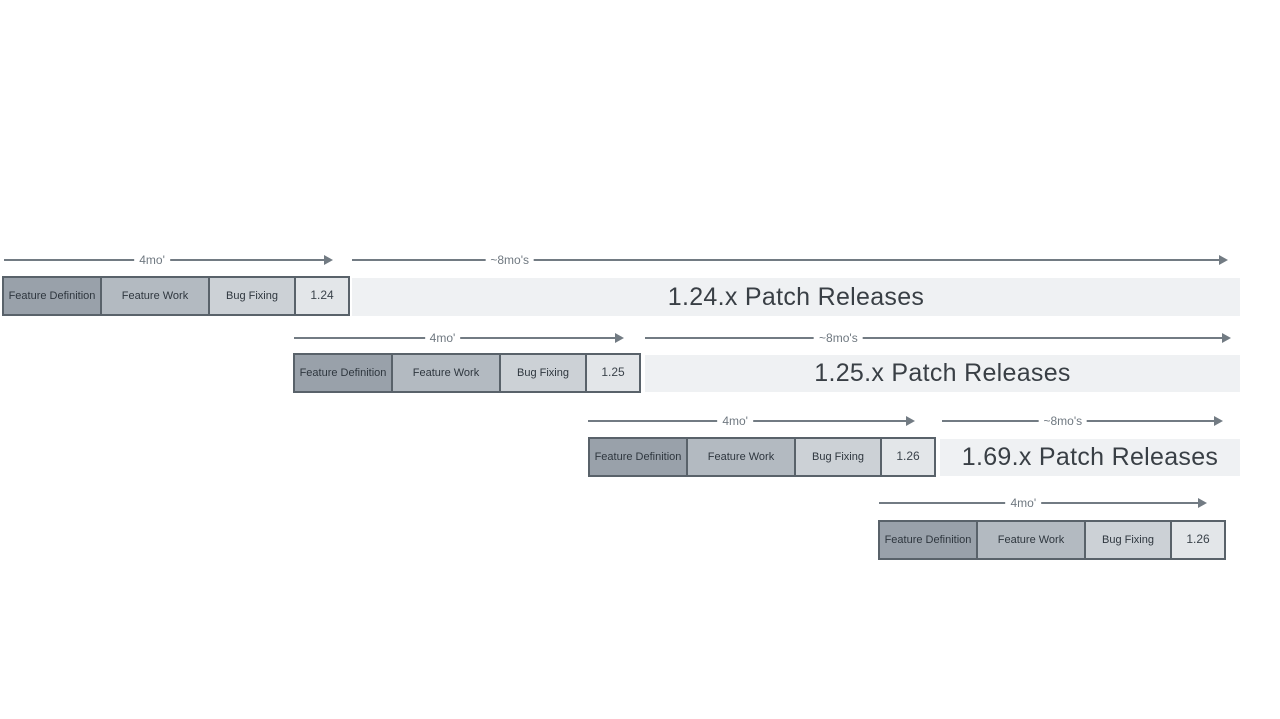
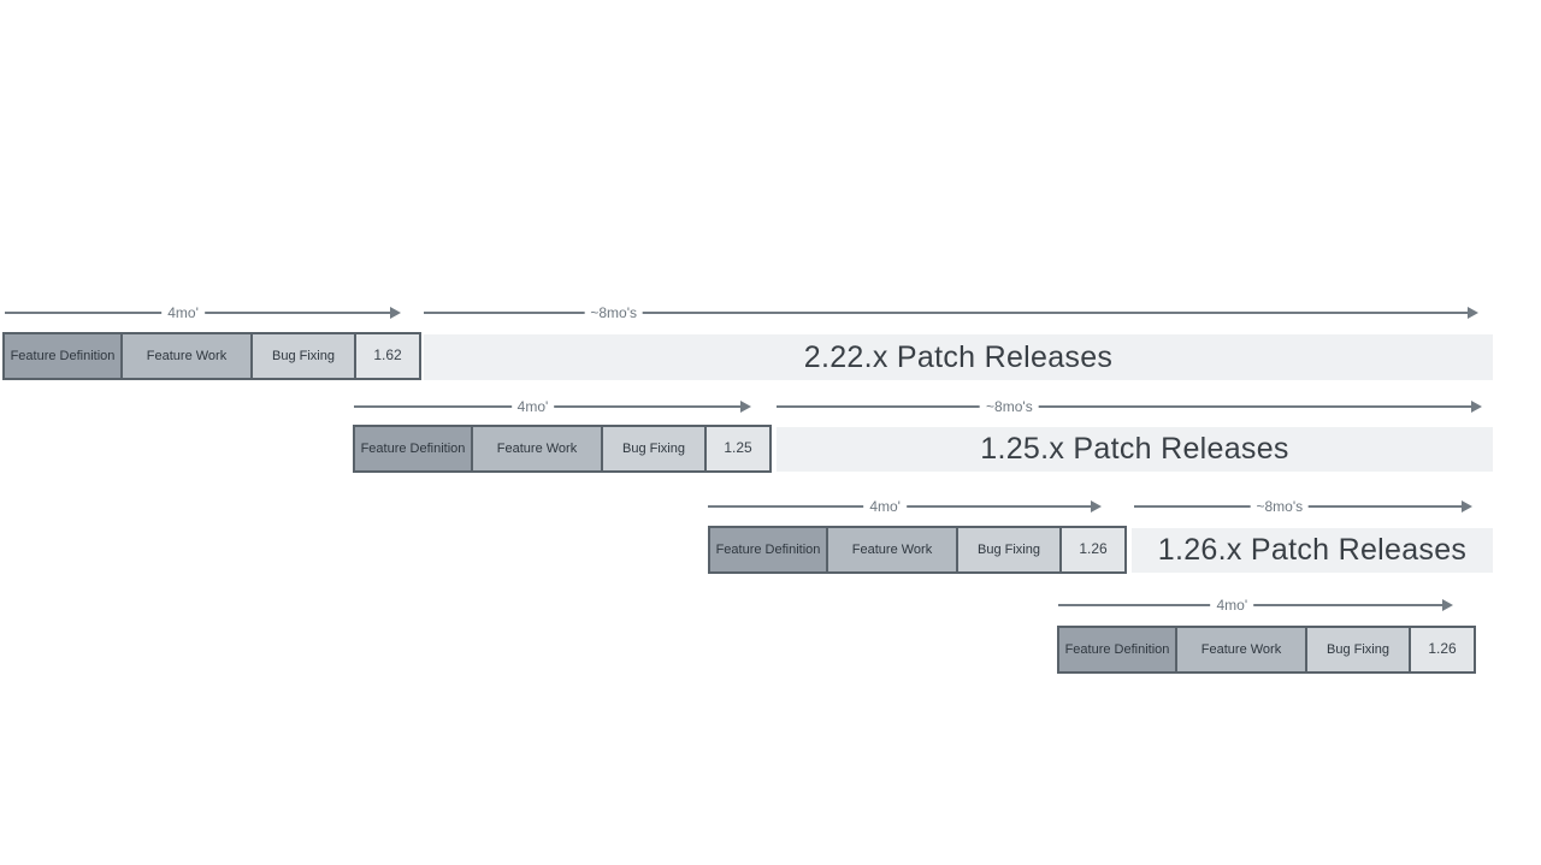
  4mo'
  ~8mo's
  Feature Definition
  Feature Work
  Bug Fixing
- 1.24
+ 1.62
- 1.24.x Patch Releases
+ 2.22.x Patch Releases
  4mo'
  ~8mo's
  Feature Definition
  Feature Work
  Bug Fixing
  1.25
  1.25.x Patch Releases
  4mo'
  ~8mo's
  Feature Definition
  Feature Work
  Bug Fixing
  1.26
- 1.69.x Patch Releases
+ 1.26.x Patch Releases
  4mo'
  Feature Definition
  Feature Work
  Bug Fixing
  1.26
